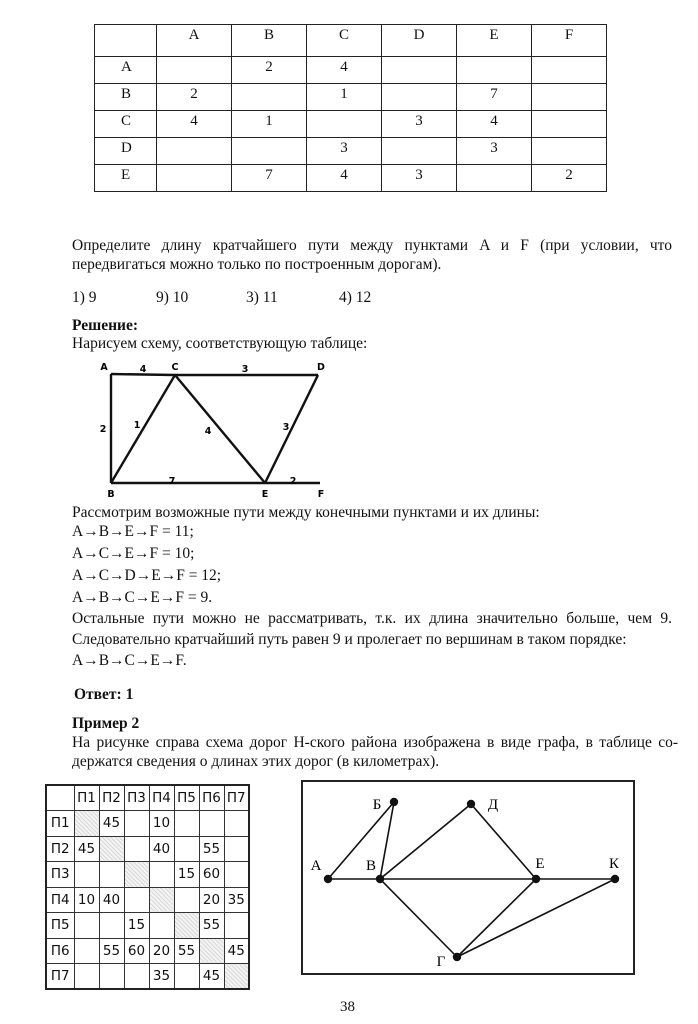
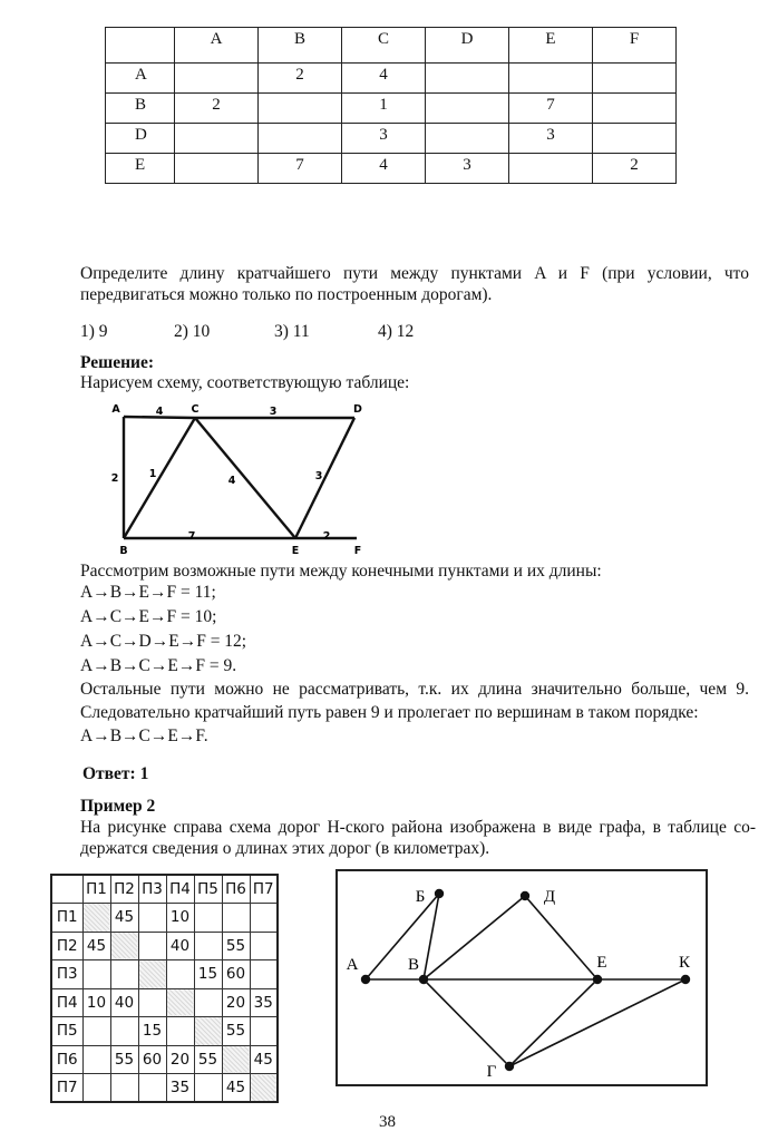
  	A	B	C	D	E	F
  A		2	4
  B	2		1		7
- C	4	1		3	4
  D			3		3
  E		7	4	3		2
  Определите длину кратчайшего пути между пунктами A и F (при условии, что передвигаться можно только по построенным дорогам).
  1) 9
- 9) 10
+ 2) 10
  3) 11
  4) 12
  Решение:
  Нарисуем схему, соответствующую таблице:
  4
  3
  2
  1
  4
  3
  7
  2
  A
  C
  D
  B
  E
  F
  Рассмотрим возможные пути между конечными пунктами и их длины:
  A→B→E→F = 11;
  A→C→E→F = 10;
  A→C→D→E→F = 12;
  A→B→C→E→F = 9.
  Остальные пути можно не рассматривать, т.к. их длина значительно больше, чем 9. Следовательно кратчайший путь равен 9 и пролегает по вершинам в таком порядке:
  A→B→C→E→F.
  Ответ: 1
  Пример 2
  На рисунке справа схема дорог Н-ского района изображена в виде графа, в таблице со-держатся сведения о длинах этих дорог (в километрах).
  	П1	П2	П3	П4	П5	П6	П7
  П1		45		10
  П2	45			40		55
  П3					15	60
  П4	10	40				20	35
  П5			15			55
  П6		55	60	20	55		45
  П7				35		45
  А
  Б
  В
  Д
  Е
  К
  Г
  38
